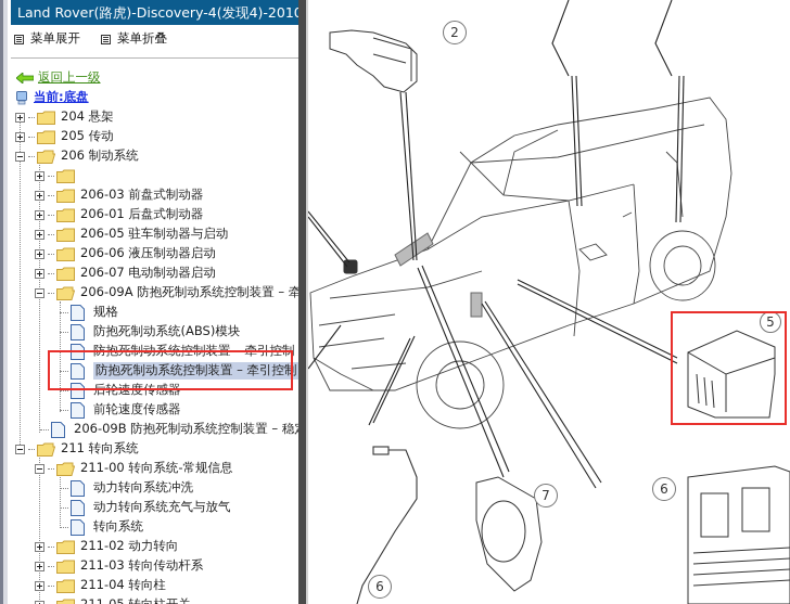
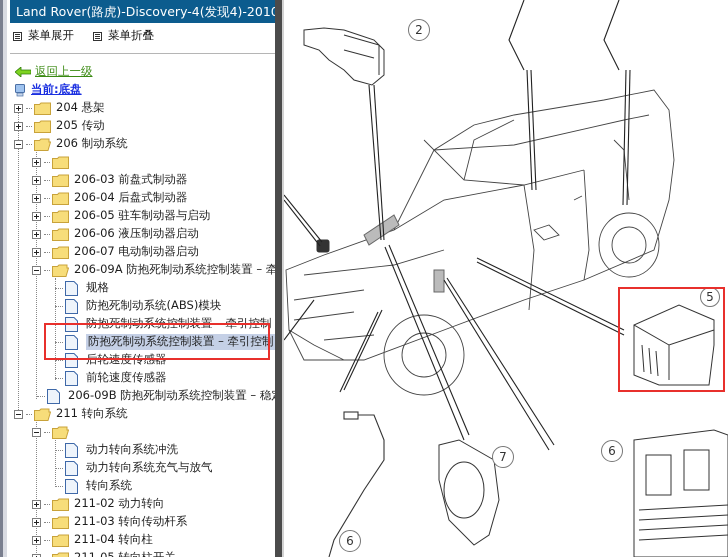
  Land Rover(路虎)-Discovery-4(发现4)-201
  菜单展开
  菜单折叠
  返回上一级
  当前:底盘
  204 悬架
  205 传动
  206 制动系统
  206-03 前盘式制动器
- 206-01 后盘式制动器
+ 206-04 后盘式制动器
  206-05 驻车制动器与启动
  206-06 液压制动器启动
  206-07 电动制动器启动
  206-09A 防抱死制动系统控制装置 – 牵
  规格
  防抱死制动系统(ABS)模块
  防抱死制动系统控制装置 – 牵引控制
  防抱死制动系统控制装置 – 牵引控制
  后轮速度传感器
  前轮速度传感器
  206-09B 防抱死制动系统控制装置 – 稳
  211 转向系统
- 211-00 转向系统-常规信息
  动力转向系统冲洗
  动力转向系统充气与放气
  转向系统
  211-02 动力转向
  211-03 转向传动杆系
  211-04 转向柱
  2
  5
  6
  6
  7
